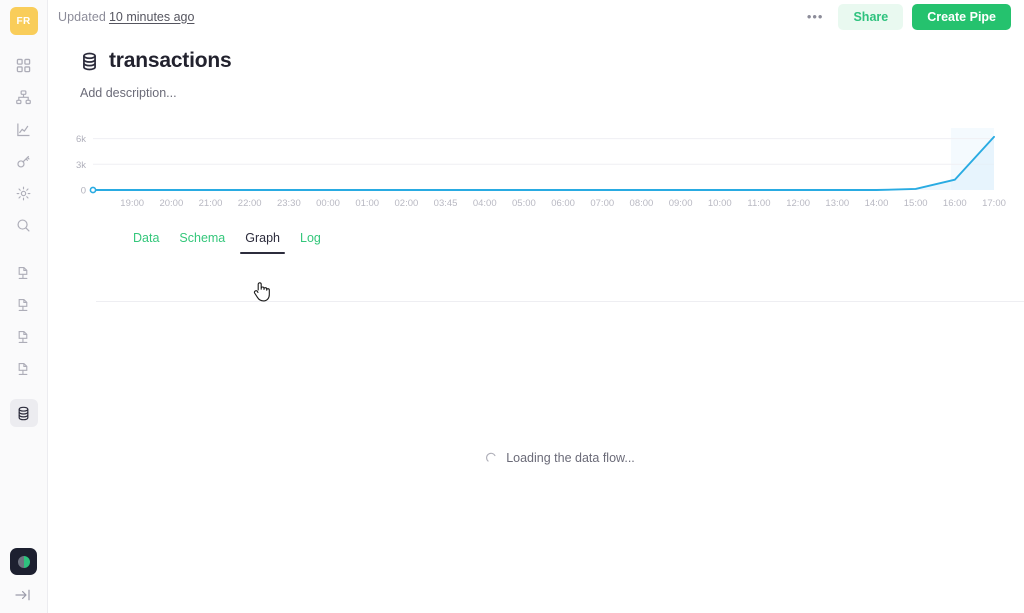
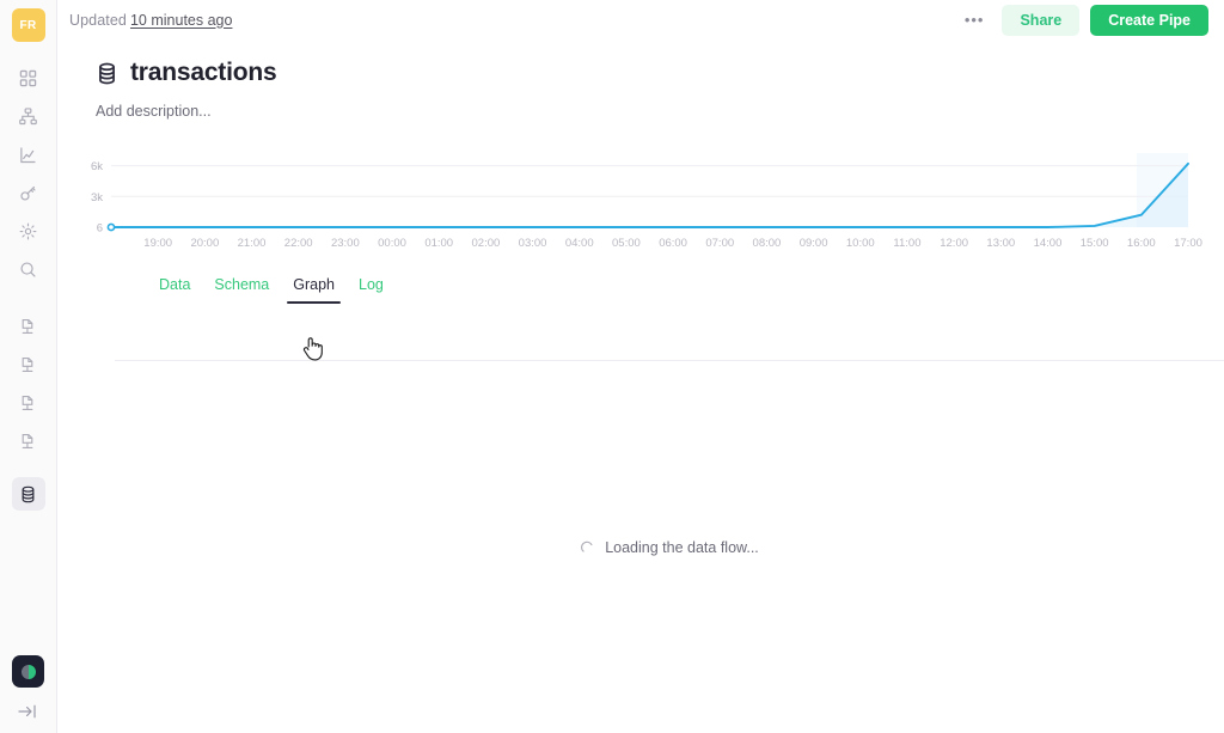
  FR
  Updated
  10 minutes ago
  •••
  Share
  Create Pipe
  transactions
  Add description...
- 0
+ 6
  3k
  6k
  19:00
  20:00
  21:00
  22:00
- 23:30
+ 23:00
  00:00
  01:00
  02:00
- 03:45
+ 03:00
  04:00
  05:00
  06:00
  07:00
  08:00
  09:00
  10:00
  11:00
  12:00
  13:00
  14:00
  15:00
  16:00
  17:00
  Data
  Schema
  Graph
  Log
  Loading the data flow...
